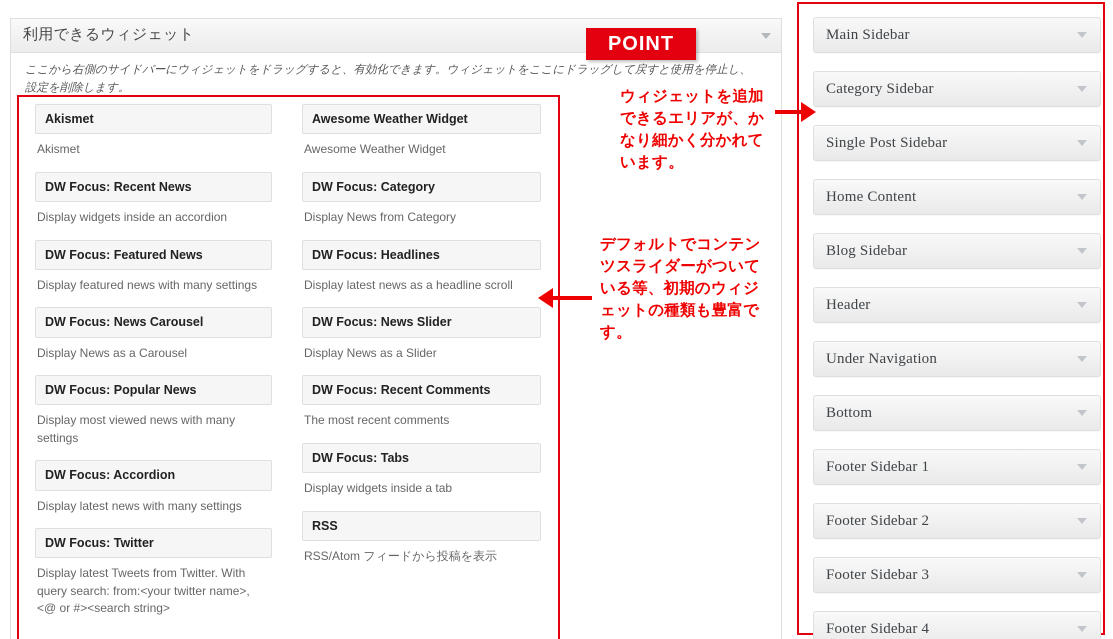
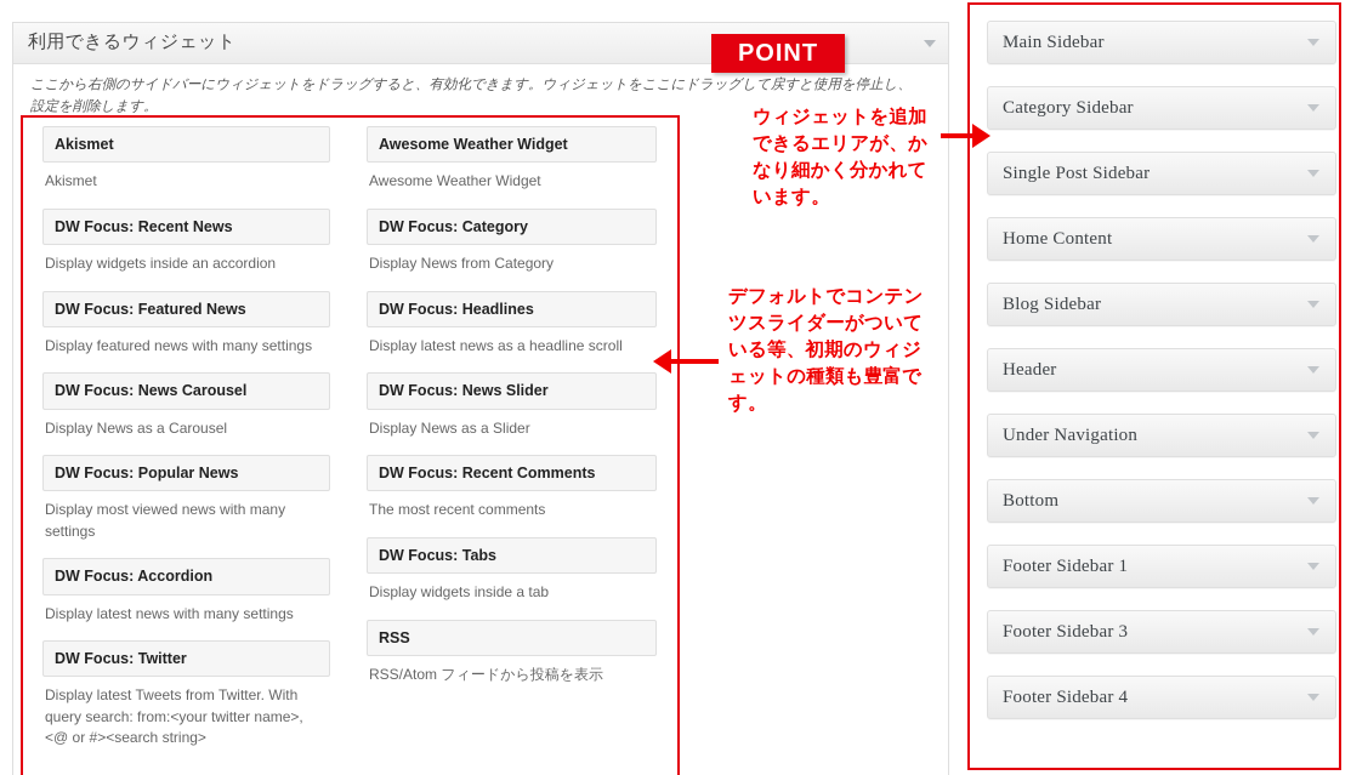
  利用できるウィジェット
  ここから右側のサイドバーにウィジェットをドラッグすると、有効化できます。ウィジェットをここにドラッグして戻すと使用を停止し、設定を削除します。
  Akismet
  Akismet
  DW Focus: Recent News
  Display widgets inside an accordion
  DW Focus: Featured News
  Display featured news with many settings
  DW Focus: News Carousel
  Display News as a Carousel
  DW Focus: Popular News
  Display most viewed news with many settings
  DW Focus: Accordion
  Display latest news with many settings
  DW Focus: Twitter
  Display latest Tweets from Twitter. With query search: from:<your twitter name>, <@ or #><search string>
  Awesome Weather Widget
  Awesome Weather Widget
  DW Focus: Category
  Display News from Category
  DW Focus: Headlines
  Display latest news as a headline scroll
  DW Focus: News Slider
  Display News as a Slider
  DW Focus: Recent Comments
  The most recent comments
  DW Focus: Tabs
  Display widgets inside a tab
  RSS
  RSS/Atom フィードから投稿を表示
  POINT
  ウィジェットを追加できるエリアが、かなり細かく分かれています。
  デフォルトでコンテンツスライダーがついている等、初期のウィジェットの種類も豊富です。
  Main Sidebar
  Category Sidebar
  Single Post Sidebar
  Home Content
  Blog Sidebar
  Header
  Under Navigation
  Bottom
  Footer Sidebar 1
- Footer Sidebar 2
  Footer Sidebar 3
  Footer Sidebar 4
